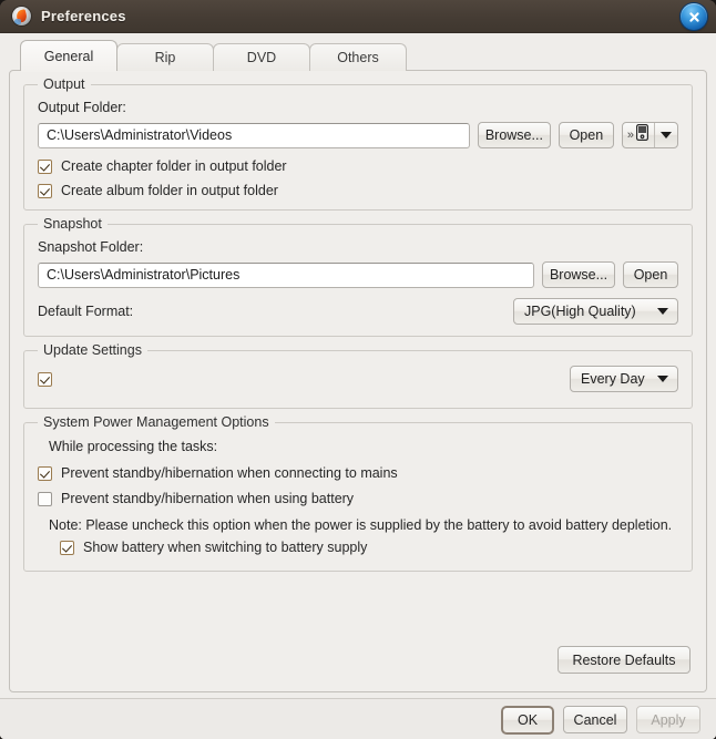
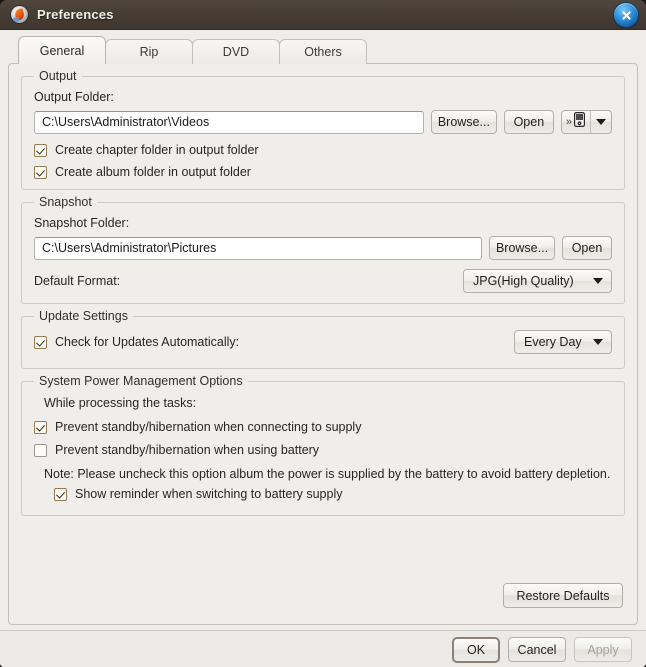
  Preferences
  General
  Rip
  DVD
  Others
  Output
  Output Folder:
  C:\Users\Administrator\Videos
  Browse...
  Open
  »
  Create chapter folder in output folder
  Create album folder in output folder
  Snapshot
  Snapshot Folder:
  C:\Users\Administrator\Pictures
  Browse...
  Open
  Default Format:
  JPG(High Quality)
  Update Settings
+ Check for Updates Automatically:
  Every Day
  System Power Management Options
  While processing the tasks:
- Prevent standby/hibernation when connecting to mains
+ Prevent standby/hibernation when connecting to supply
  Prevent standby/hibernation when using battery
- Note: Please uncheck this option when the power is supplied by the battery to avoid battery depletion.
+ Note: Please uncheck this option album the power is supplied by the battery to avoid battery depletion.
- Show battery when switching to battery supply
+ Show reminder when switching to battery supply
  Restore Defaults
  OK
  Cancel
  Apply
